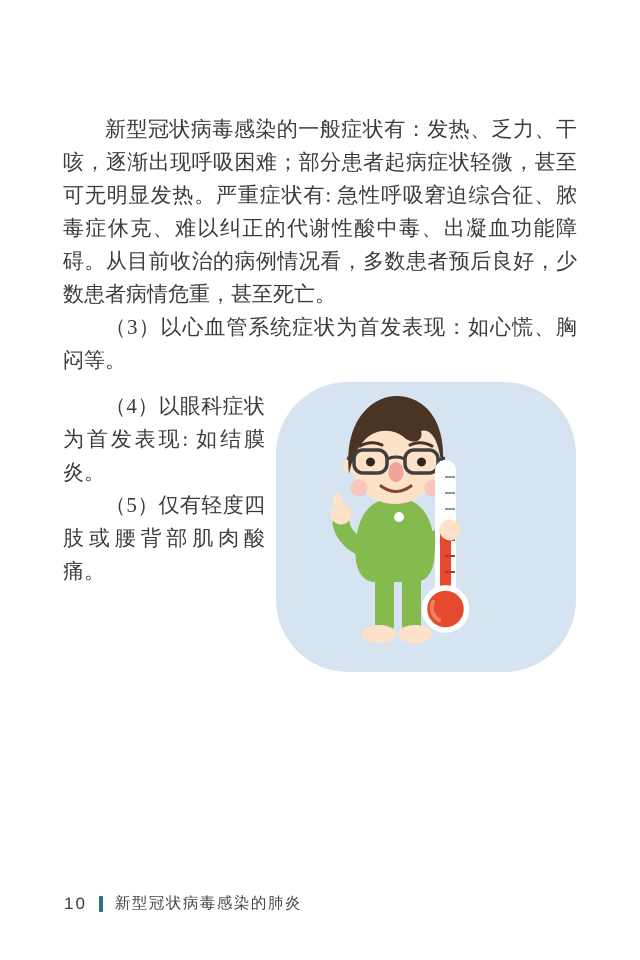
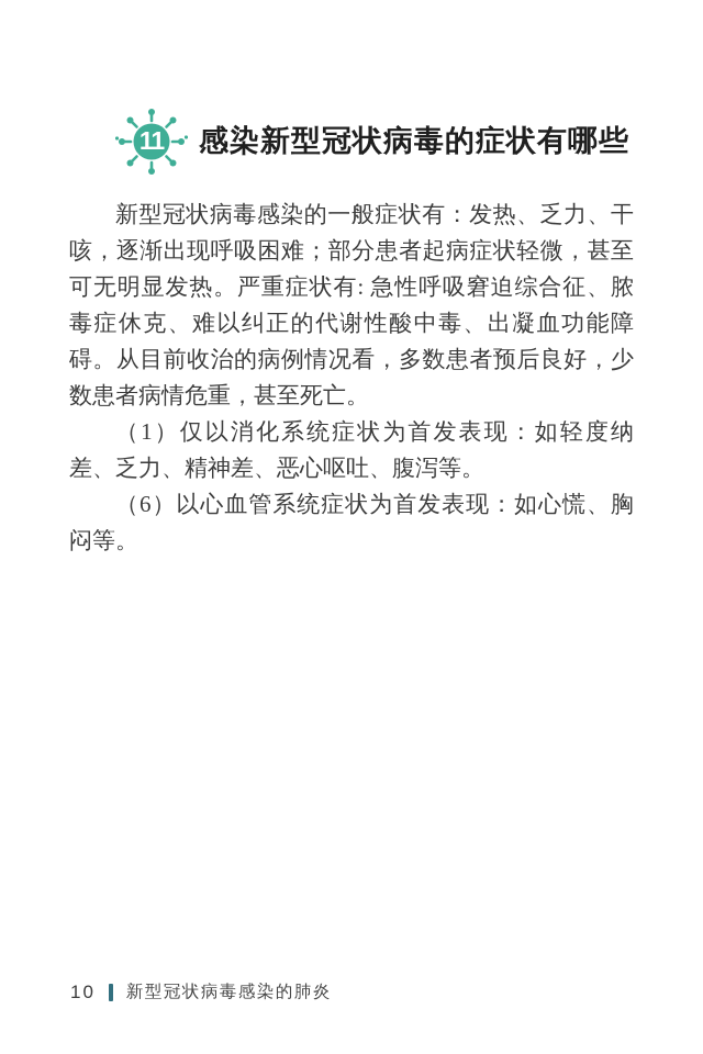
+ 11
+ 感染新型冠状病毒的症状有哪些
  新型冠状病毒感染的一般症状有：发热、乏力、干咳，逐渐出现呼吸困难；部分患者起病症状轻微，甚至可无明显发热。严重症状有: 急性呼吸窘迫综合征、脓毒症休克、难以纠正的代谢性酸中毒、出凝血功能障碍。从目前收治的病例情况看，多数患者预后良好，少数患者病情危重，甚至死亡。
+ （1）仅以消化系统症状为首发表现：如轻度纳差、乏力、精神差、恶心呕吐、腹泻等。
- （3）以心血管系统症状为首发表现：如心慌、胸闷等。
+ （6）以心血管系统症状为首发表现：如心慌、胸闷等。
- （4）以眼科症状为首发表现: 如结膜炎。
- （5）仅有轻度四肢或腰背部肌肉酸痛。
  10
  新型冠状病毒感染的肺炎
